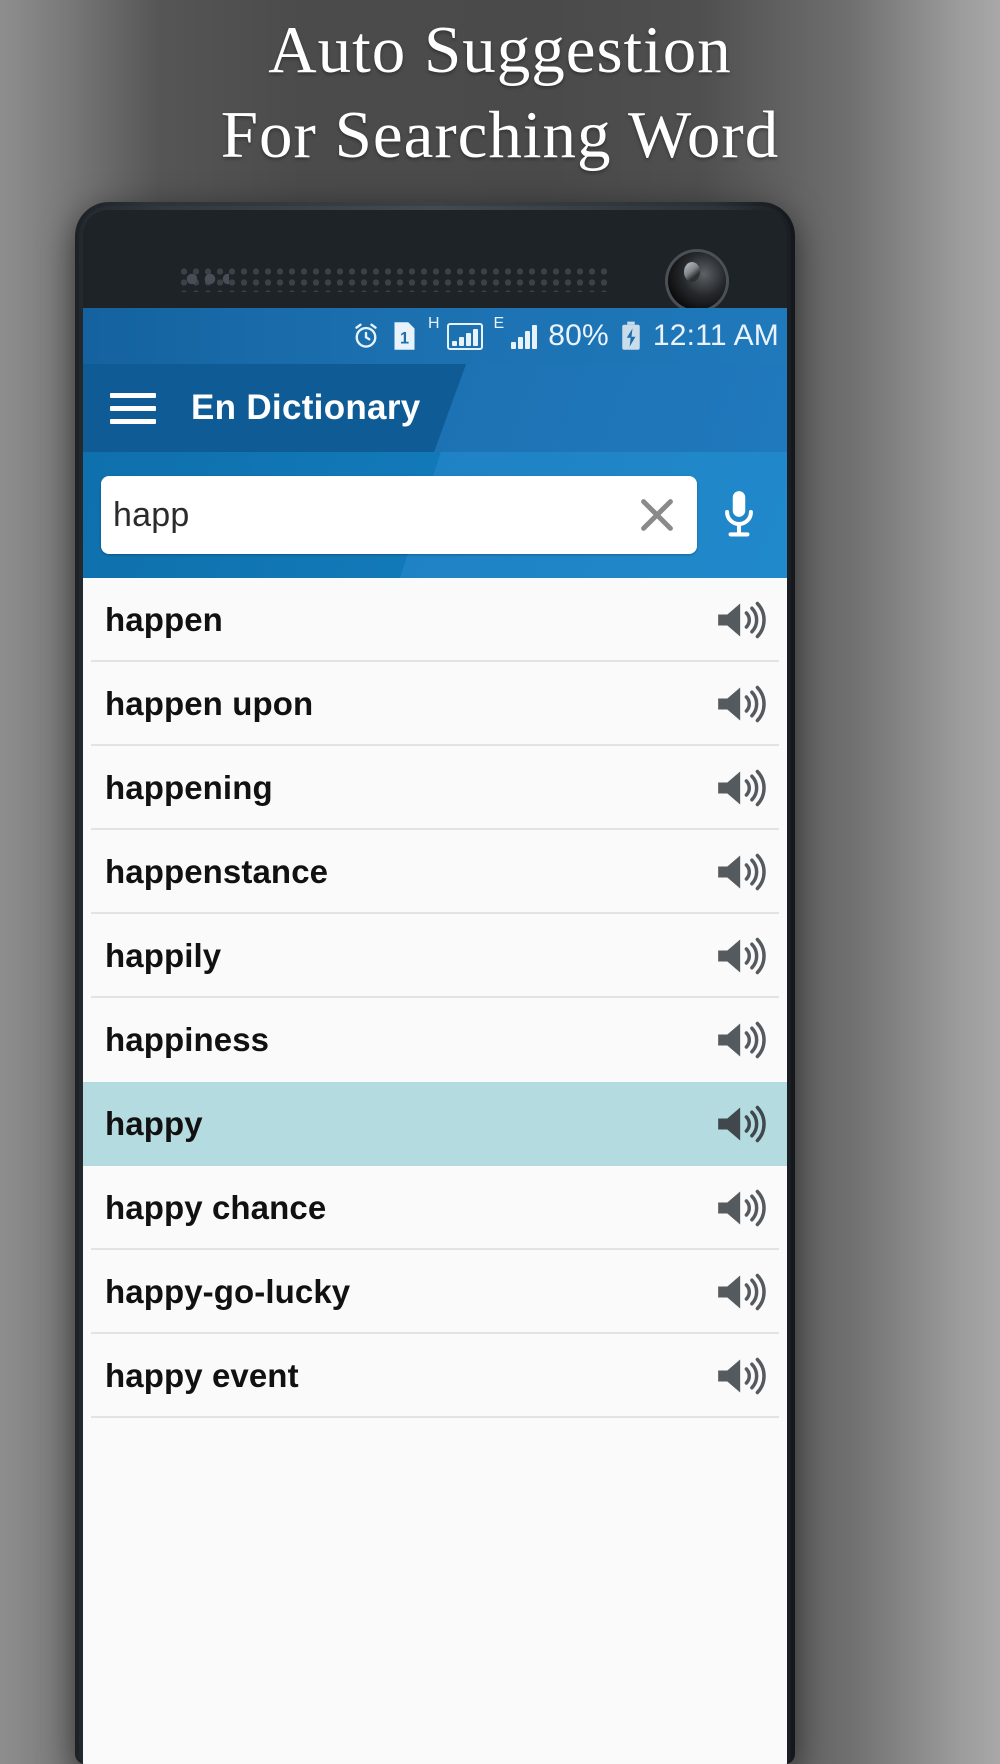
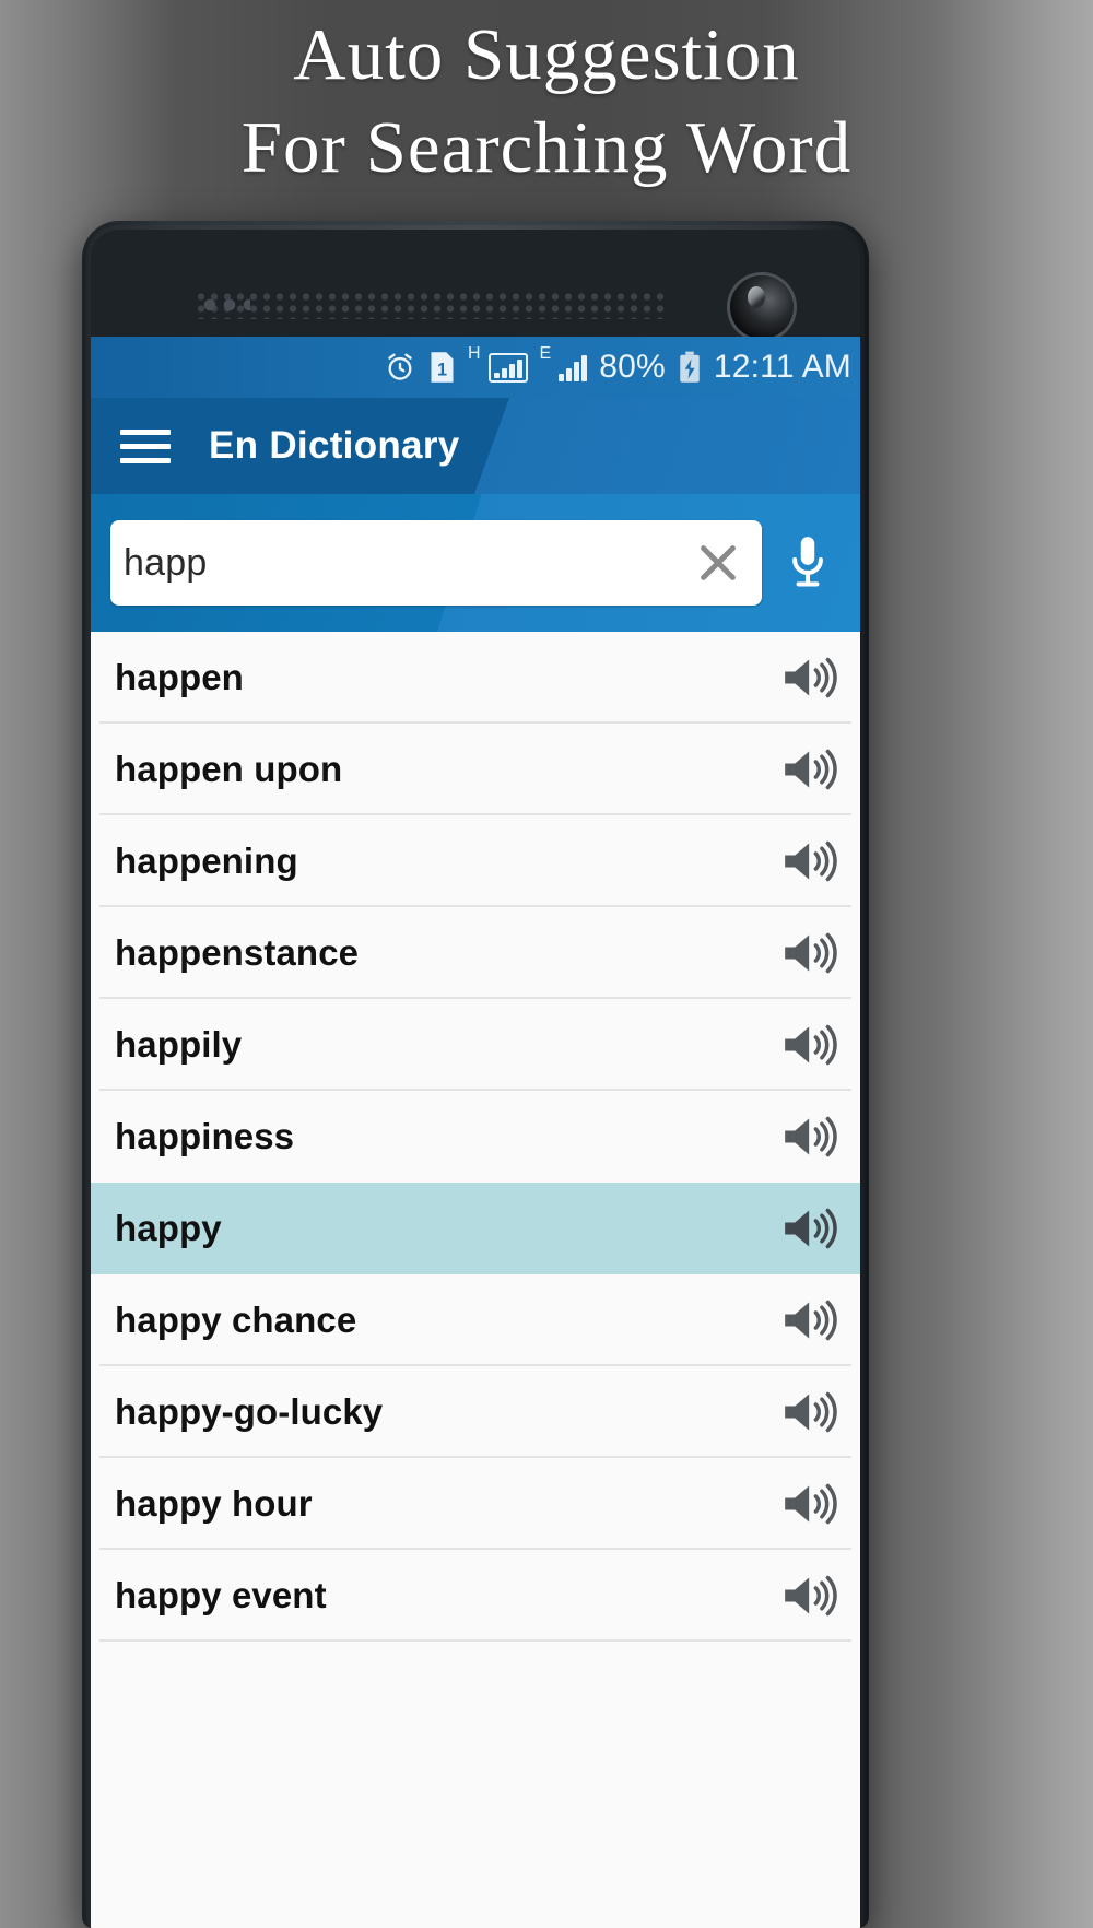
  Auto Suggestion
  For Searching Word
  1
  H
  E
  80%
  12:11 AM
  En Dictionary
  happ
  happen
  happen upon
  happening
  happenstance
  happily
  happiness
  happy
  happy chance
  happy-go-lucky
+ happy hour
  happy event
